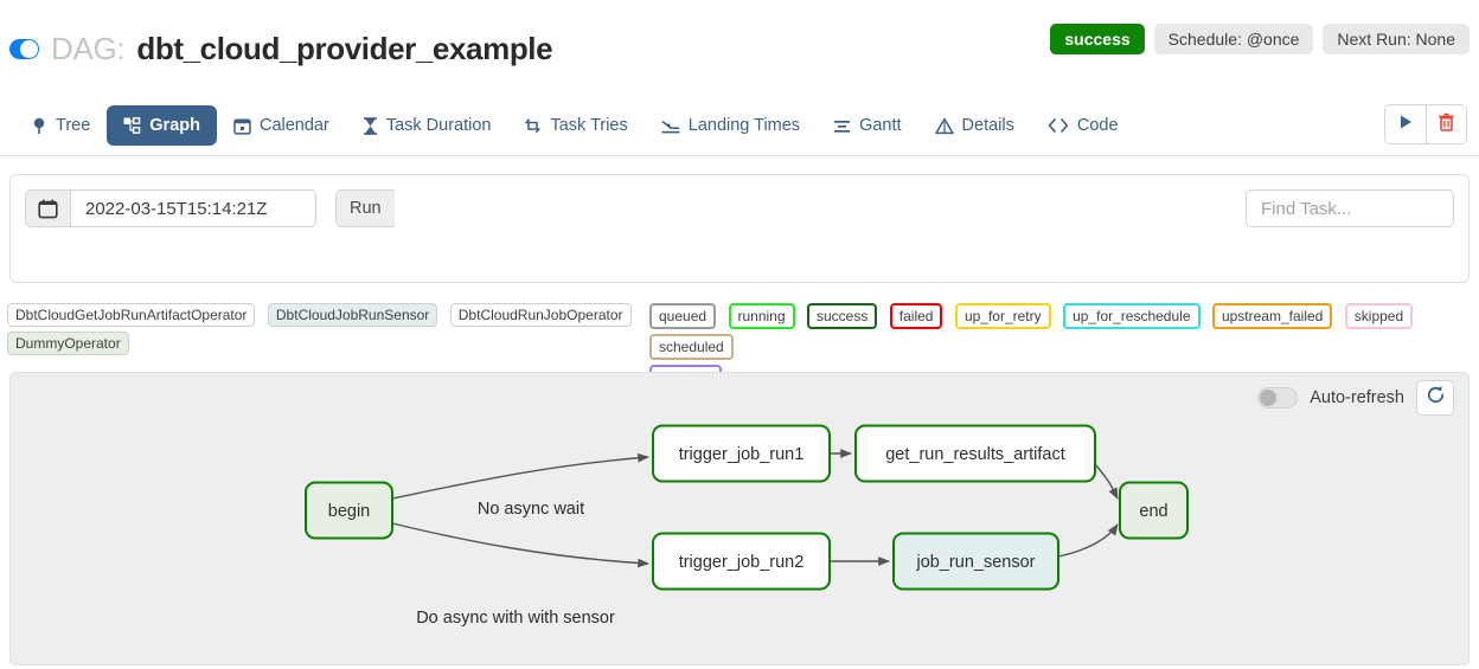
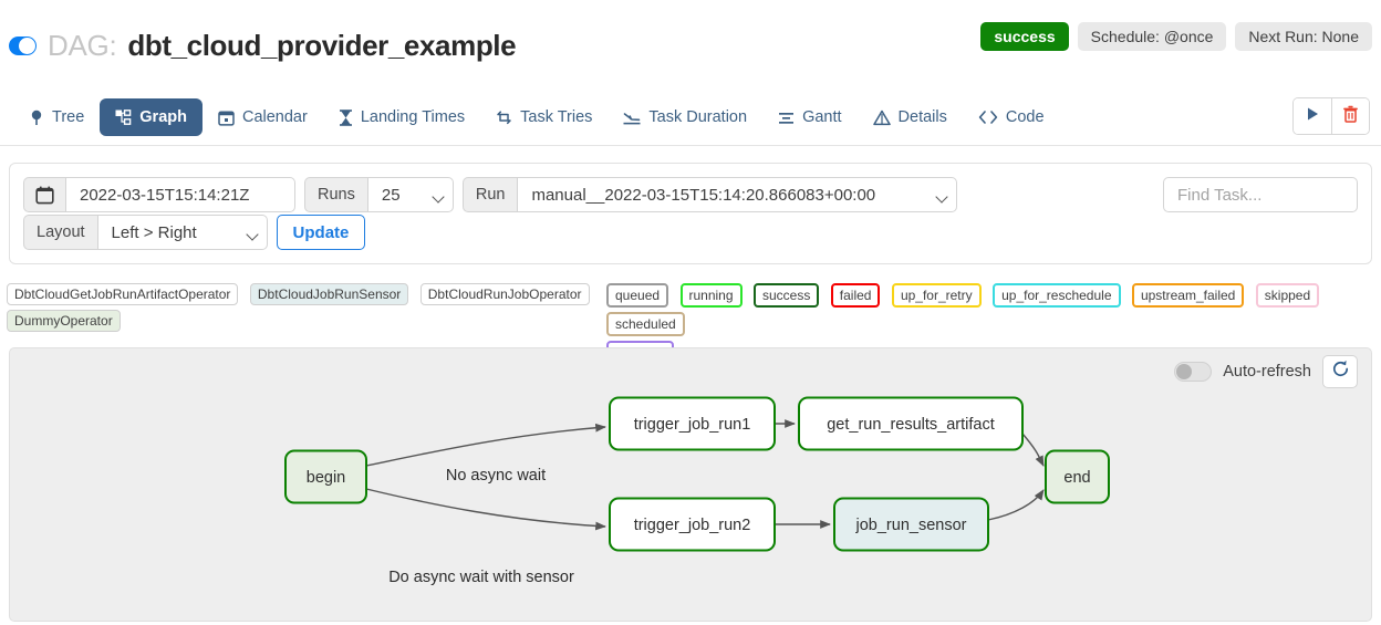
  DAG:
  dbt_cloud_provider_example
  success
  Schedule: @once
  Next Run: None
  Tree
  Graph
  Calendar
- Task Duration
+ Landing Times
  Task Tries
- Landing Times
+ Task Duration
  Gantt
  Details
  Code
  2022-03-15T15:14:21Z
+ Runs
+ 25
  Run
+ manual__2022-03-15T15:14:20.866083+00:00
+ Layout
+ Left > Right
+ Update
  Find Task...
  DbtCloudGetJobRunArtifactOperator DbtCloudJobRunSensor DbtCloudRunJobOperator
  DummyOperator
  queued running success failed up_for_retry up_for_reschedule upstream_failed skipped scheduled
  Auto-refresh
  No async wait
- Do async with with sensor
+ Do async wait with sensor
  begin
  trigger_job_run1
  trigger_job_run2
  get_run_results_artifact
  job_run_sensor
  end
